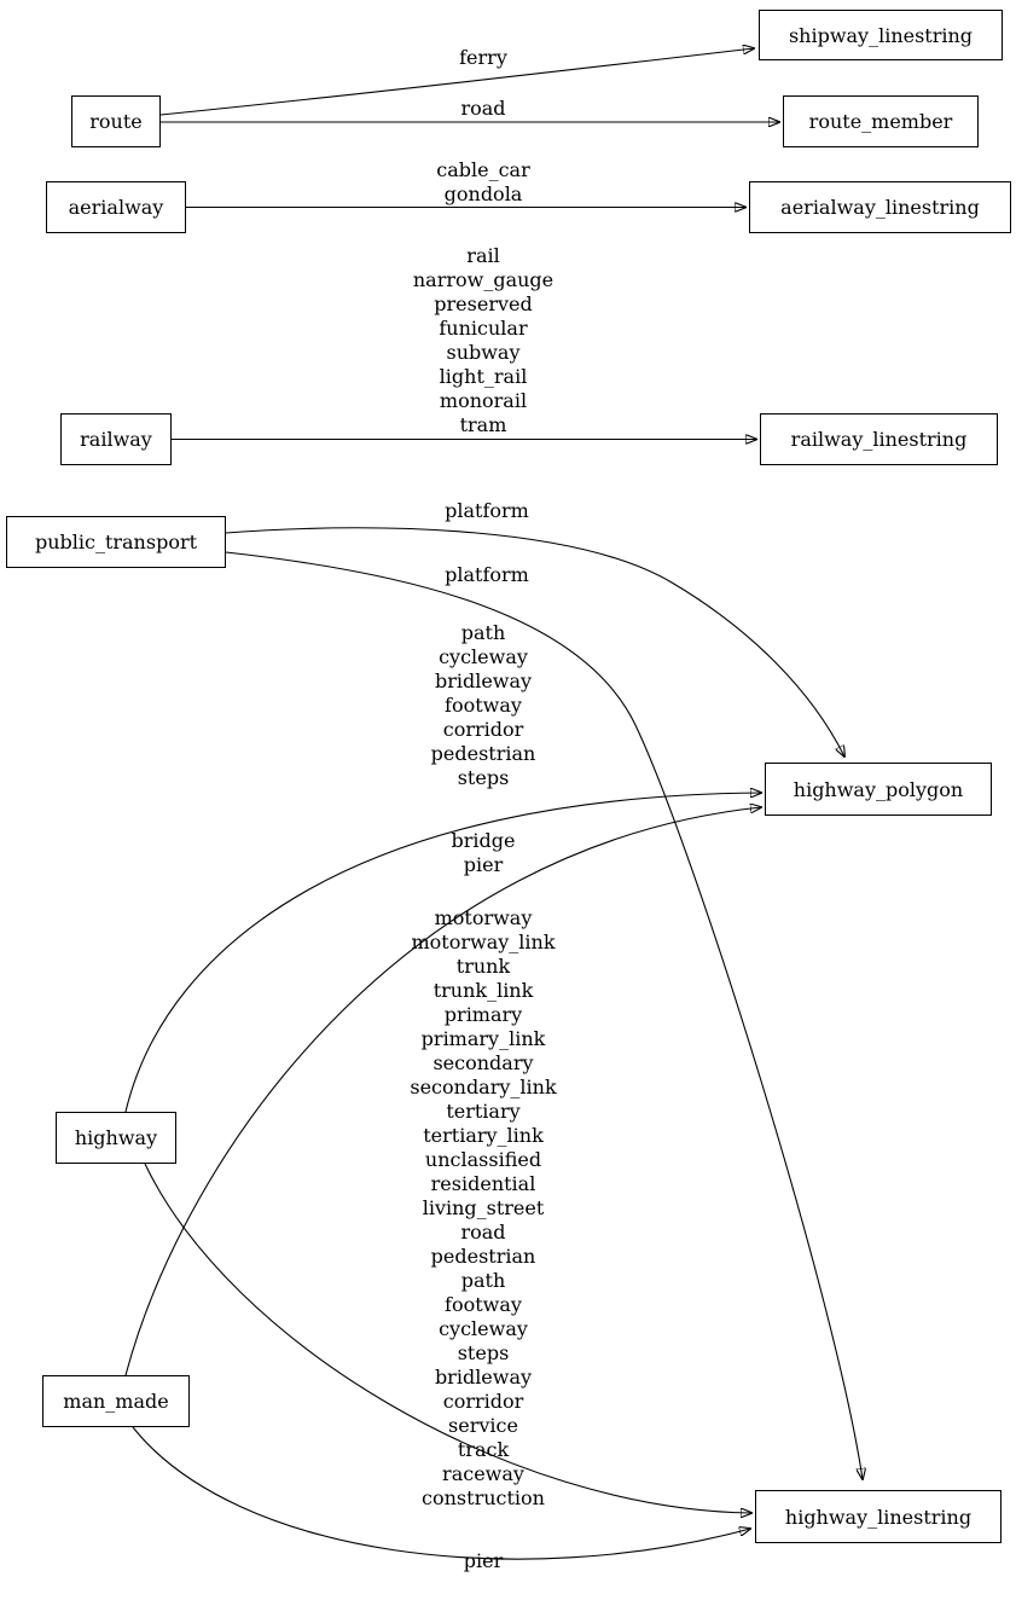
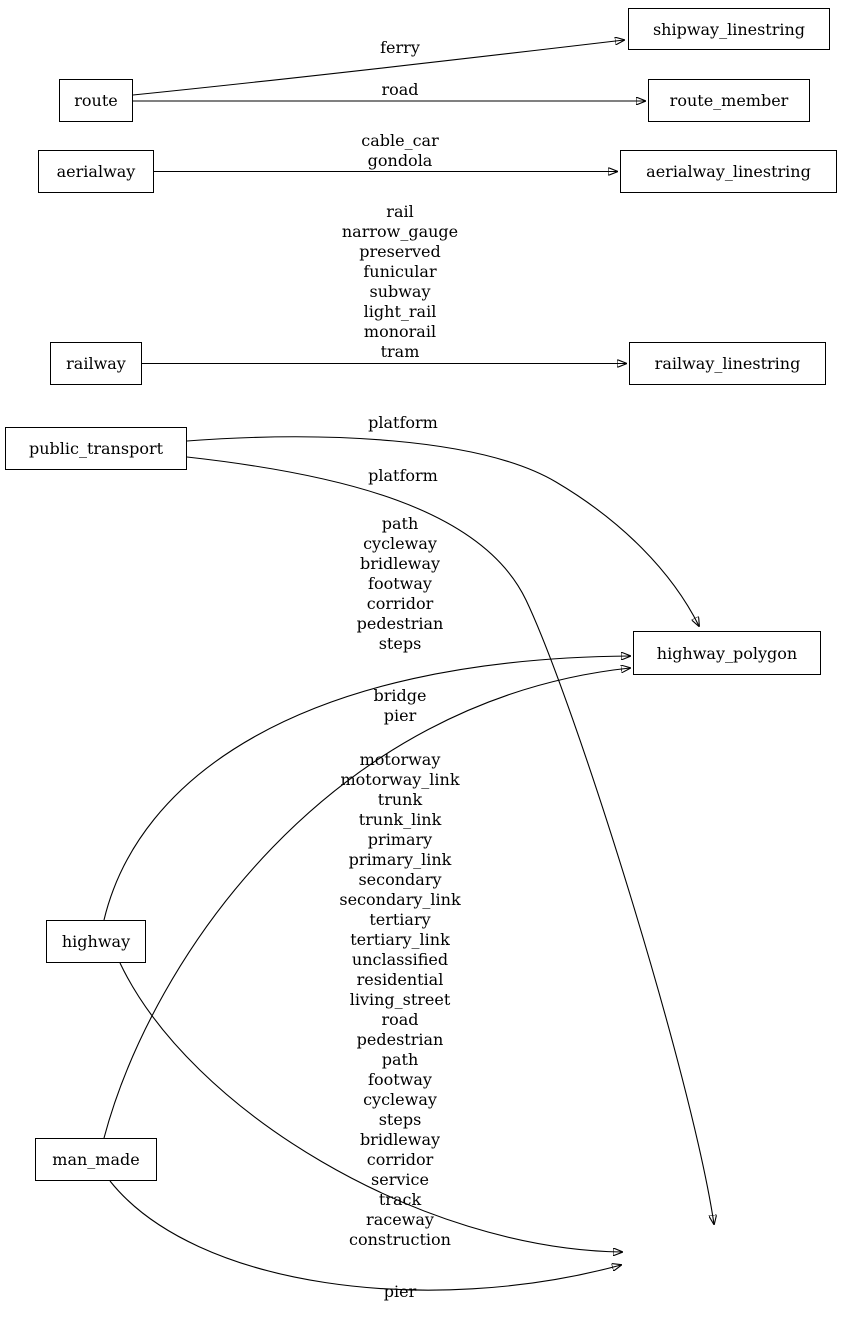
  route
  shipway_linestring
  route_member
  aerialway
  aerialway_linestring
  railway
  railway_linestring
  public_transport
  highway_polygon
  highway
  man_made
- highway_linestring
  ferry
  road
  cable_car
  gondola
  rail
  narrow_gauge
  preserved
  funicular
  subway
  light_rail
  monorail
  tram
  platform
  platform
  path
  cycleway
  bridleway
  footway
  corridor
  pedestrian
  steps
  bridge
  pier
  motorway
  motorway_link
  trunk
  trunk_link
  primary
  primary_link
  secondary
  secondary_link
  tertiary
  tertiary_link
  unclassified
  residential
  living_street
  road
  pedestrian
  path
  footway
  cycleway
  steps
  bridleway
  corridor
  service
  track
  raceway
  construction
  pier
